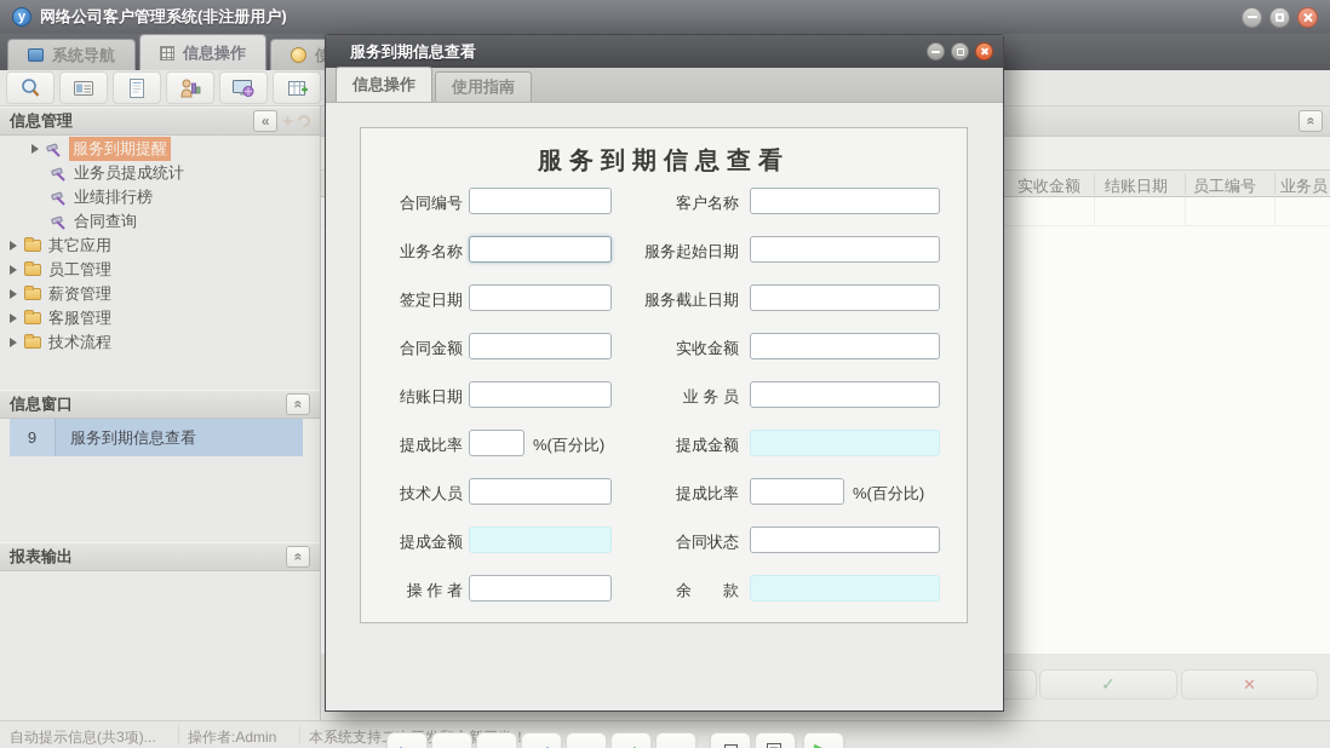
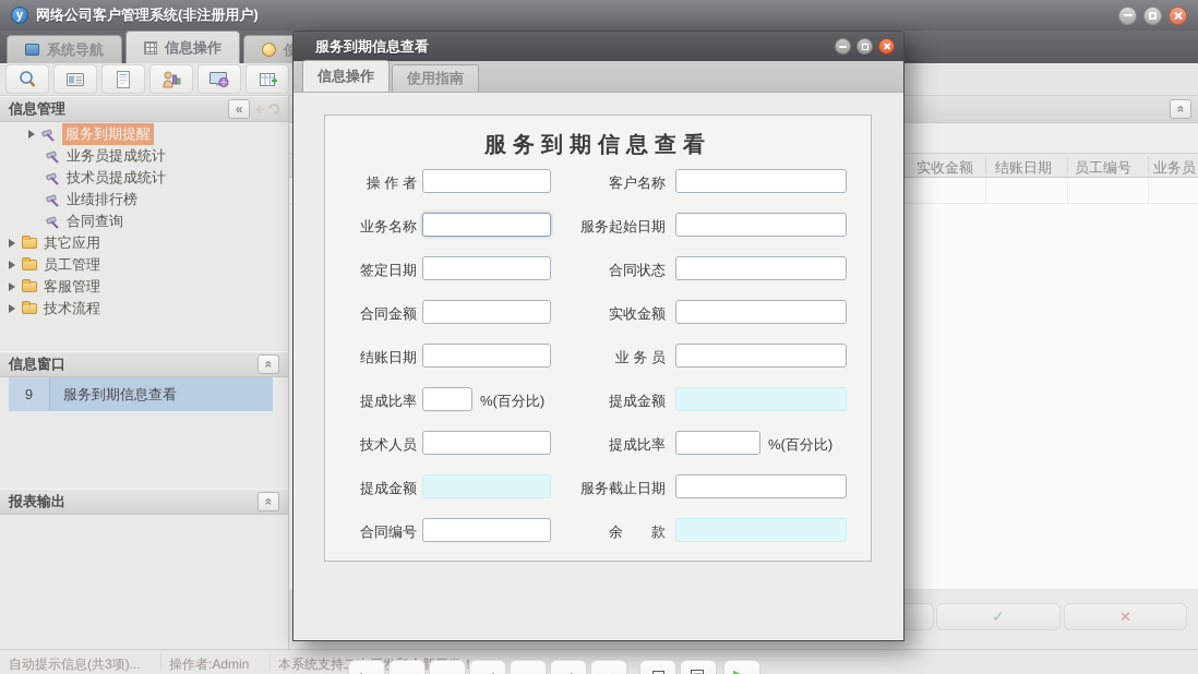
  y
  网络公司客户管理系统(非注册用户)
  系统导航
  信息操作
  信息管理
  «
  +
  服务到期提醒
  业务员提成统计
+ 技术员提成统计
  业绩排行榜
  合同查询
  其它应用
  员工管理
- 薪资管理
  客服管理
  技术流程
  信息窗口
  9
  服务到期信息查看
  报表输出
  实收金额
  结账日期
  员工编号
  业务员
  ✓
  ✕
  自动提示信息(共3项)...
  操作者:Admin
  服务到期信息查看
  信息操作
  使用指南
  服务到期信息查看
- 合同编号
+ 操 作 者
  客户名称
  业务名称
  服务起始日期
  签定日期
- 服务截止日期
+ 合同状态
  合同金额
  实收金额
  结账日期
  业 务 员
  提成比率
  %(百分比)
  提成金额
  技术人员
  提成比率
  %(百分比)
  提成金额
- 合同状态
+ 服务截止日期
- 操 作 者
+ 合同编号
  余 款
